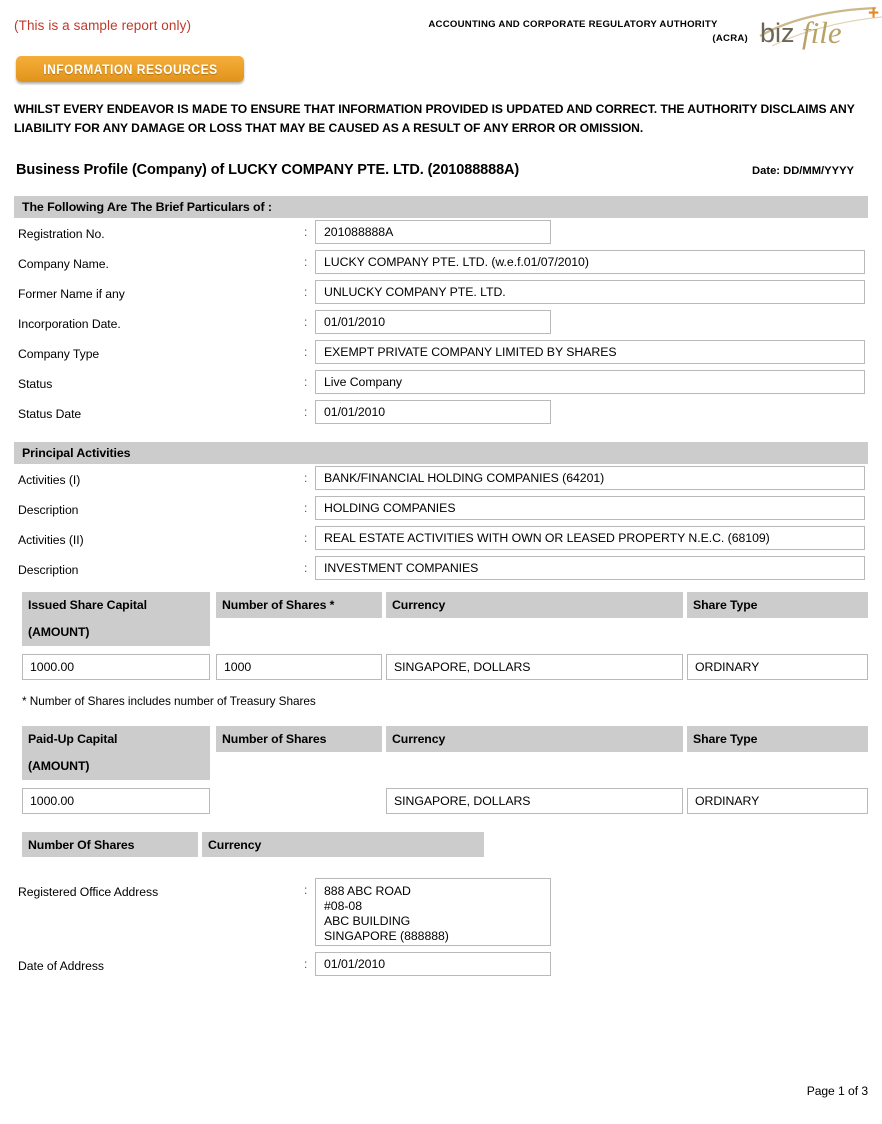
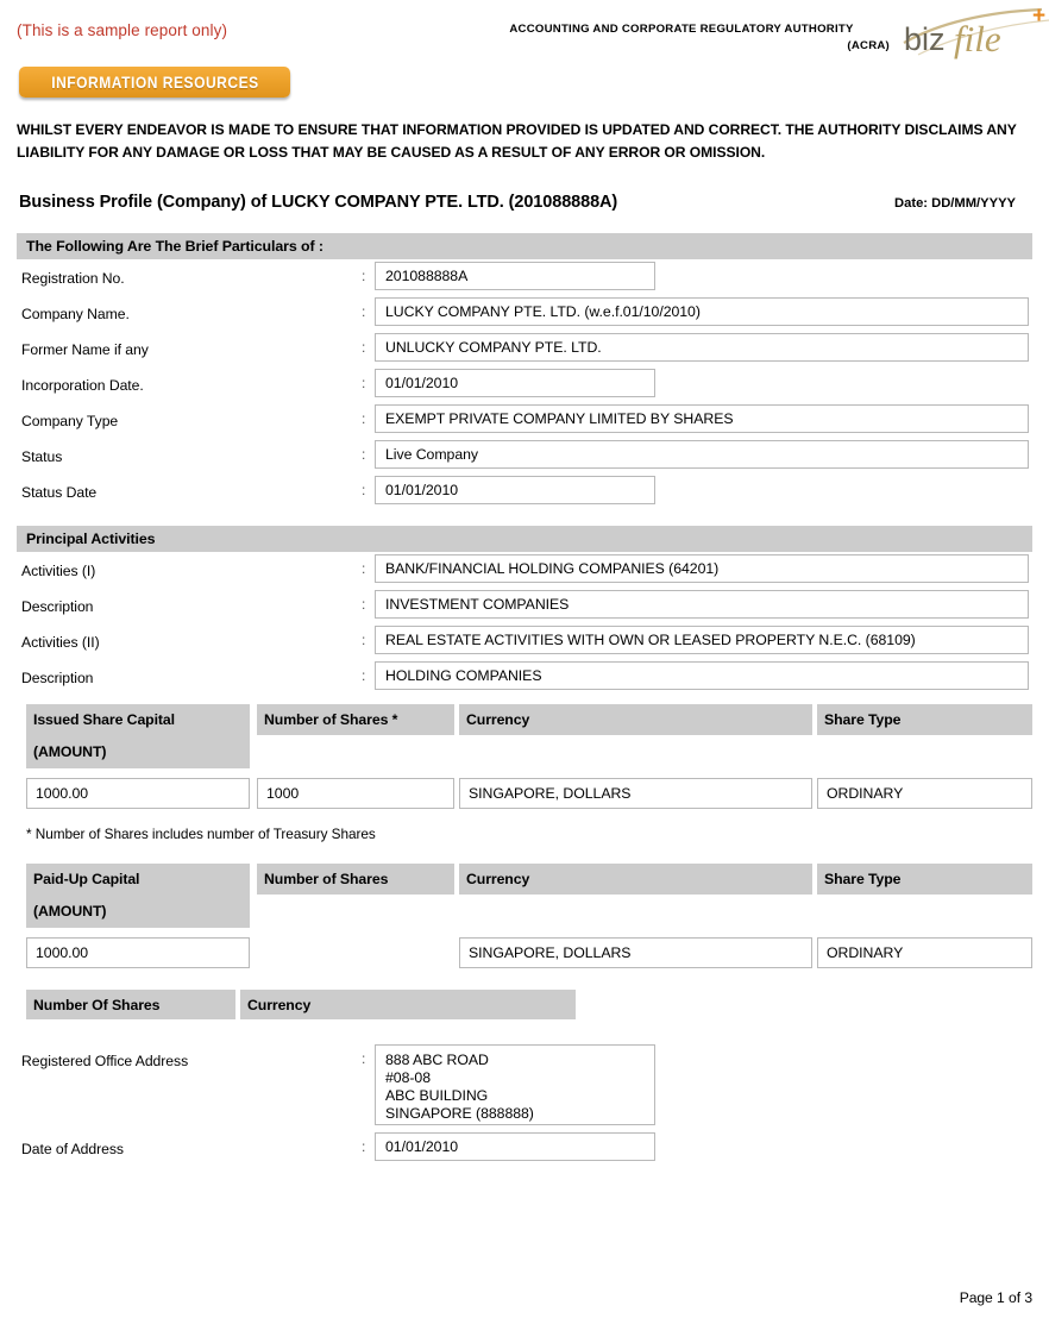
  (This is a sample report only)
  ACCOUNTING AND CORPORATE REGULATORY AUTHORITY
  (ACRA)
  biz
  file
  +
  INFORMATION RESOURCES
  WHILST EVERY ENDEAVOR IS MADE TO ENSURE THAT INFORMATION PROVIDED IS UPDATED AND CORRECT. THE AUTHORITY DISCLAIMS ANY LIABILITY FOR ANY DAMAGE OR LOSS THAT MAY BE CAUSED AS A RESULT OF ANY ERROR OR OMISSION.
  Business Profile (Company) of LUCKY COMPANY PTE. LTD. (201088888A)
  Date: DD/MM/YYYY
  The Following Are The Brief Particulars of :
  Registration No.
  :
  201088888A
  Company Name.
  :
- LUCKY COMPANY PTE. LTD. (w.e.f.01/07/2010)
+ LUCKY COMPANY PTE. LTD. (w.e.f.01/10/2010)
  Former Name if any
  :
  UNLUCKY COMPANY PTE. LTD.
  Incorporation Date.
  :
  01/01/2010
  Company Type
  :
  EXEMPT PRIVATE COMPANY LIMITED BY SHARES
  Status
  :
  Live Company
  Status Date
  :
  01/01/2010
  Principal Activities
  Activities (I)
  :
  BANK/FINANCIAL HOLDING COMPANIES (64201)
  Description
  :
- HOLDING COMPANIES
+ INVESTMENT COMPANIES
  Activities (II)
  :
  REAL ESTATE ACTIVITIES WITH OWN OR LEASED PROPERTY N.E.C. (68109)
  Description
  :
- INVESTMENT COMPANIES
+ HOLDING COMPANIES
  Issued Share Capital
  Number of Shares *
  Currency
  Share Type
  (AMOUNT)
  1000.00
  1000
  SINGAPORE, DOLLARS
  ORDINARY
  * Number of Shares includes number of Treasury Shares
  Paid-Up Capital
  Number of Shares
  Currency
  Share Type
  (AMOUNT)
  1000.00
  SINGAPORE, DOLLARS
  ORDINARY
  Number Of Shares
  Currency
  Registered Office Address
  :
  888 ABC ROAD
  #08-08
  ABC BUILDING
  SINGAPORE (888888)
  Date of Address
  :
  01/01/2010
  Page 1 of 3
